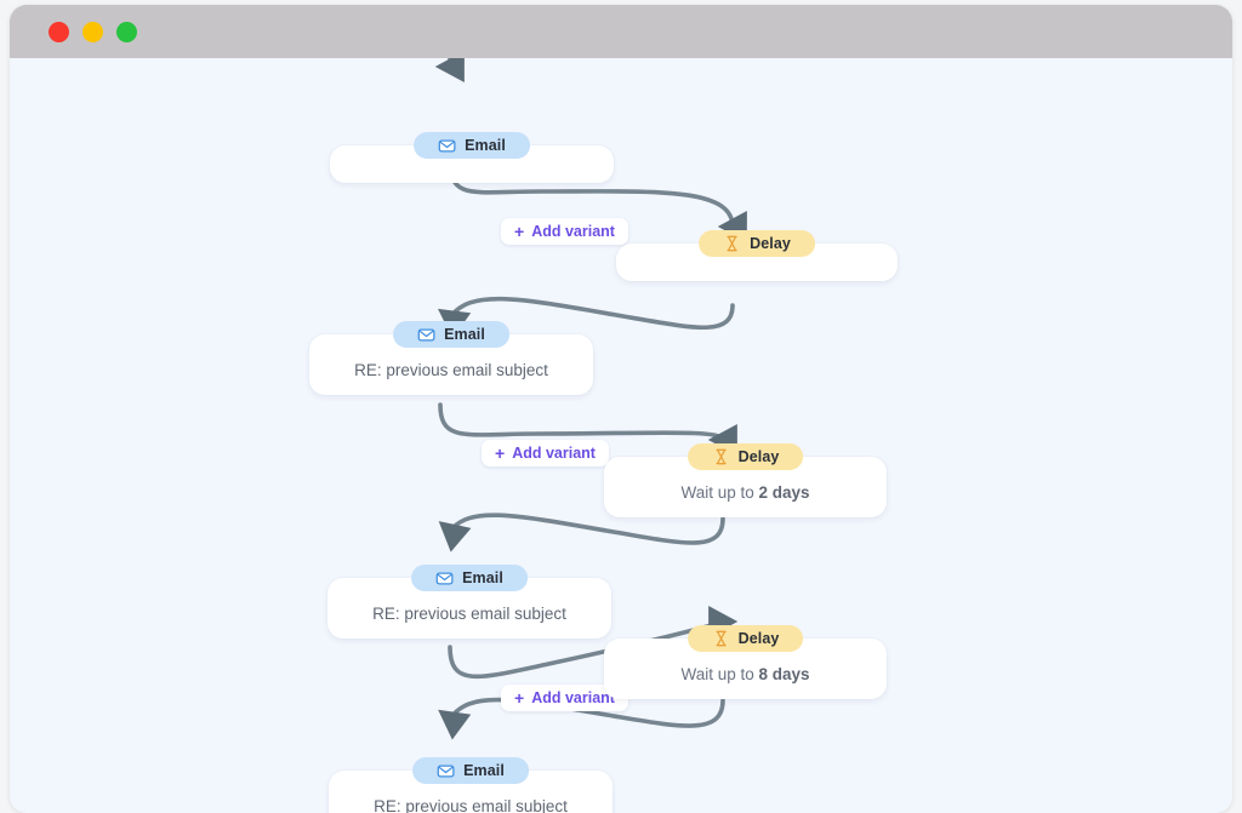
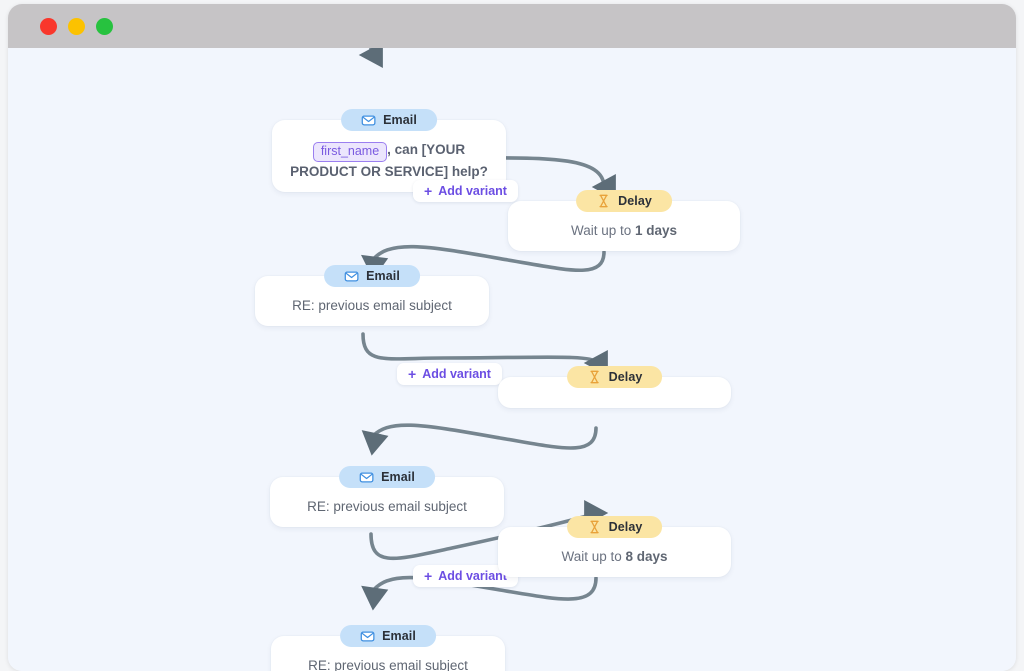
  Email
+ first_name , can [YOUR PRODUCT OR SERVICE] help?
  +
  Add variant
  Delay
+ Wait up to 1 days
  Email
  RE: previous email subject
  +
  Add variant
  Delay
- Wait up to 2 days
  Email
  RE: previous email subject
  +
  Add variant
  Delay
  Wait up to 8 days
  Email
  RE: previous email subject
